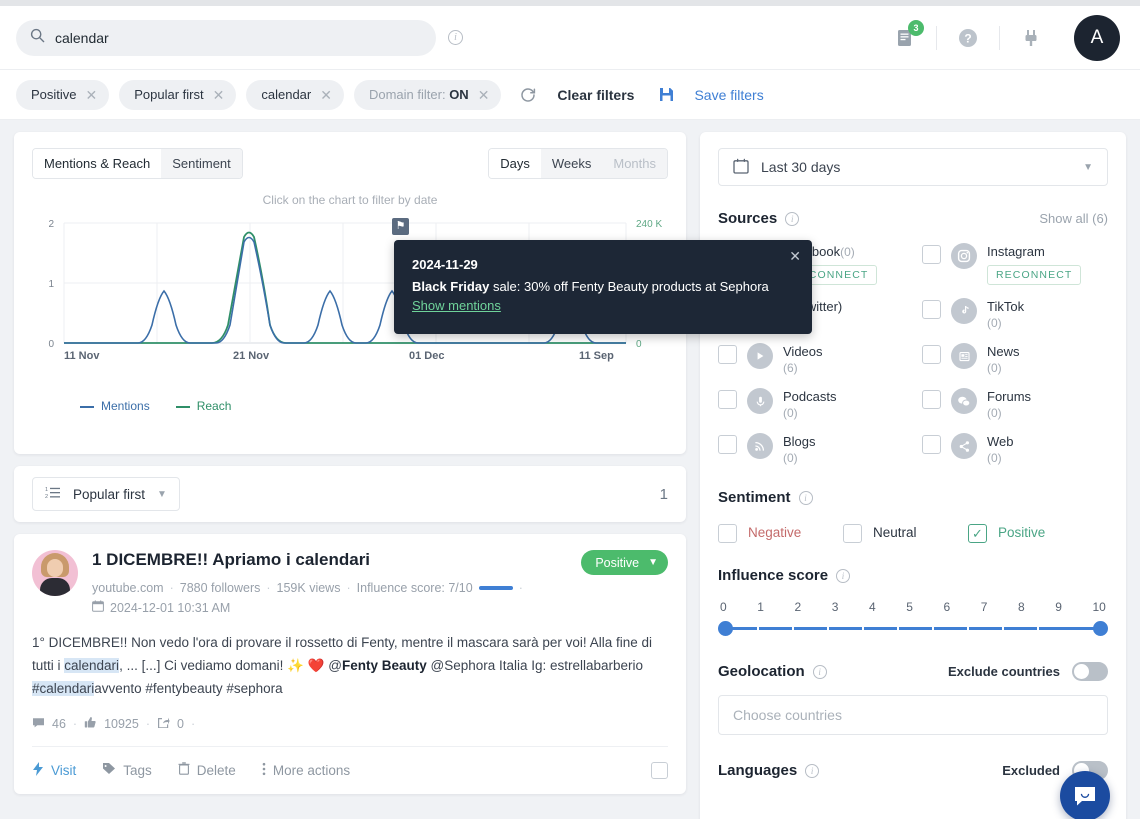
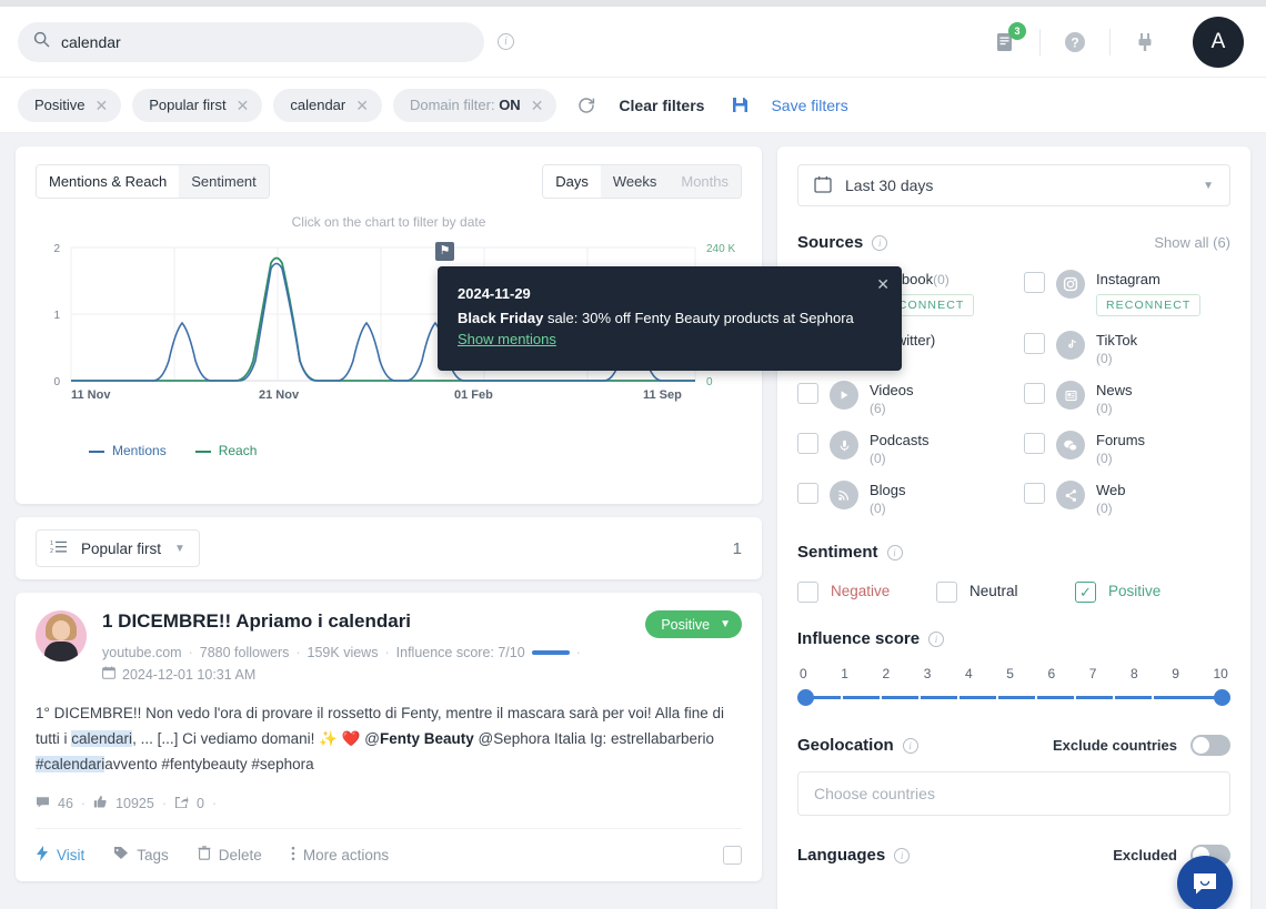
  calendar
  i
  3
  ?
  A
  Positive
  ✕
  Popular first
  ✕
  calendar
  ✕
  Domain filter: ON
  ✕
  Clear filters
  Save filters
  Mentions & Reach
  Sentiment
  Days
  Weeks
  Months
  Click on the chart to filter by date
  2
  1
  0
  240 K
  0
  11 Nov
  21 Nov
- 01 Dec
+ 01 Feb
  11 Sep
  Mentions
  Reach
  ⚑
  ✕
  2024-11-29
  Black Friday sale: 30% off Fenty Beauty products at Sephora Show mentions
  Popular first
  ▼
  1
  1 DICEMBRE!! Apriamo i calendari
  Positive
  ▼
  youtube.com
  ·
  7880 followers
  ·
  159K views
  ·
  Influence score: 7/10
  ·
  2024-12-01 10:31 AM
  1° DICEMBRE!! Non vedo l'ora di provare il rossetto di Fenty, mentre il mascara sarà per voi! Alla fine di tutti i calendari, ... [...] Ci vediamo domani! ✨ ❤️ @Fenty Beauty @Sephora Italia Ig: estrellabarberio #calendariavvento #fentybeauty #sephora
  46
  ·
  10925
  ·
  0
  ·
  Visit
  Tags
  Delete
  More actions
  Last 30 days
  ▼
  Sources
  i
  Show all (6)
  book(0) CONNECT
  Instagram RECONNECT
  TikTok
  (0)
  Videos
  (6)
  News
  (0)
  Podcasts
  (0)
  Forums
  (0)
  Blogs
  (0)
  Web
  (0)
  Sentiment
  i
  Negative
  Neutral
  ✓
  Positive
  Influence score
  i
  0
  1
  2
  3
  4
  5
  6
  7
  8
  9
  10
  Geolocation
  i
  Exclude countries
  Choose countries
  Languages
  i
  Excluded
